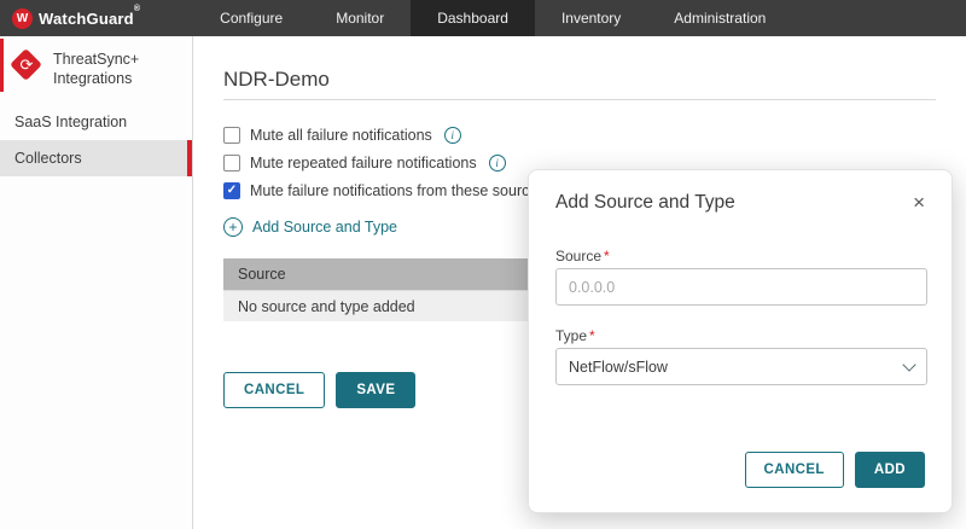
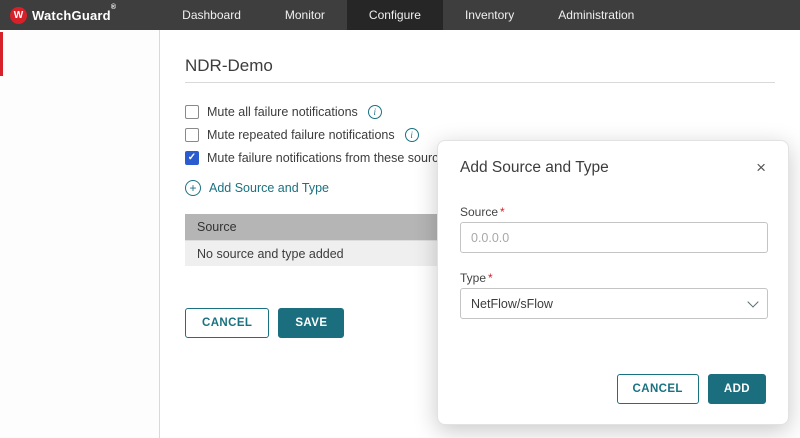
  W
  WatchGuard
- Configure
+ Dashboard
  Monitor
- Dashboard
+ Configure
  Inventory
  Administration
- ⟳
- ThreatSync+ Integrations
- SaaS Integration
- Collectors
  NDR-Demo
  Mute all failure notifications
  i
  Mute repeated failure notifications
  i
  Mute failure notifications from these sourc
  +
  Add Source and Type
  Source
  No source and type added
  CANCEL
  SAVE
  Add Source and Type
  ×
  Source *
  0.0.0.0
  Type *
  NetFlow/sFlow
  CANCEL
  ADD
